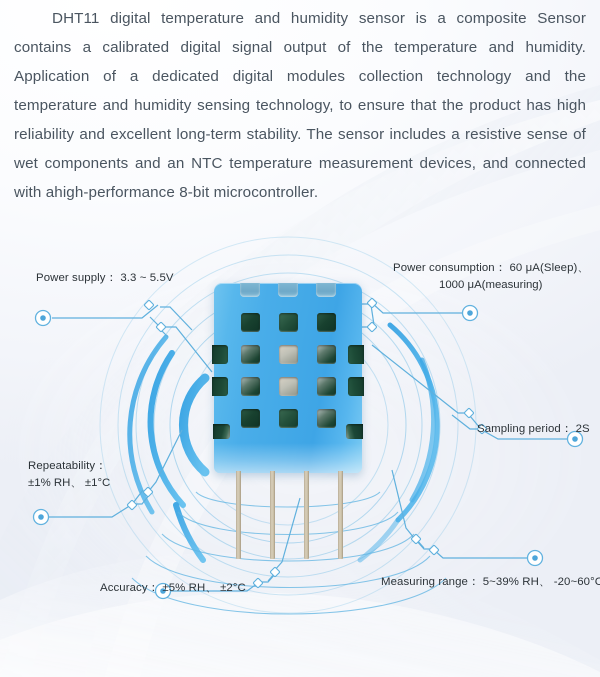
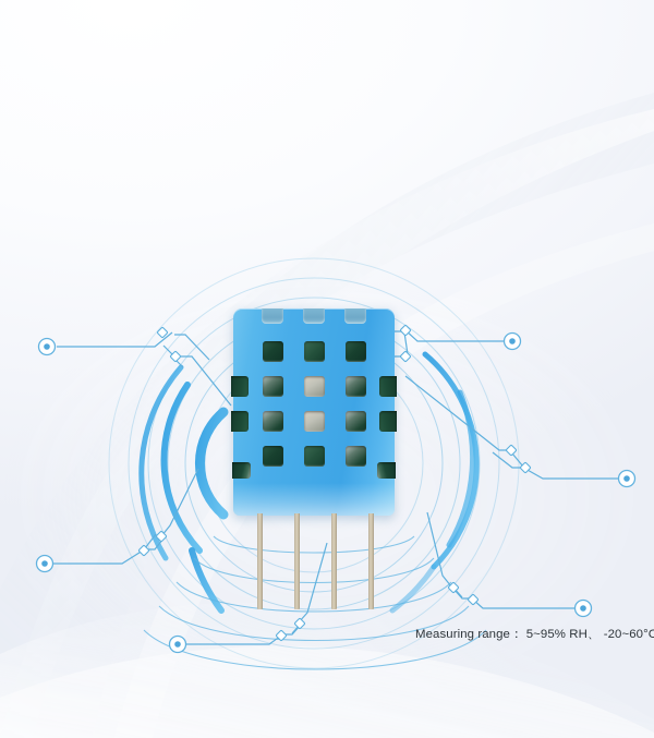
- DHT11 digital temperature and humidity sensor is a composite Sensor contains a calibrated digital signal output of the temperature and humidity. Application of a dedicated digital modules collection technology and the temperature and humidity sensing technology, to ensure that the product has high reliability and excellent long-term stability. The sensor includes a resistive sense of wet components and an NTC temperature measurement devices, and connected with ahigh-performance 8-bit microcontroller.
- Power supply： 3.3 ~ 5.5V
- Power consumption： 60 μA(Sleep)、
- 1000 μA(measuring)
- Sampling period： 2S
- Repeatability：
- ±1% RH、 ±1°C
- Accuracy： ±5% RH、 ±2°C
- Measuring range： 5~39% RH、 -20~60°C
+ Measuring range： 5~95% RH、 -20~60°C
